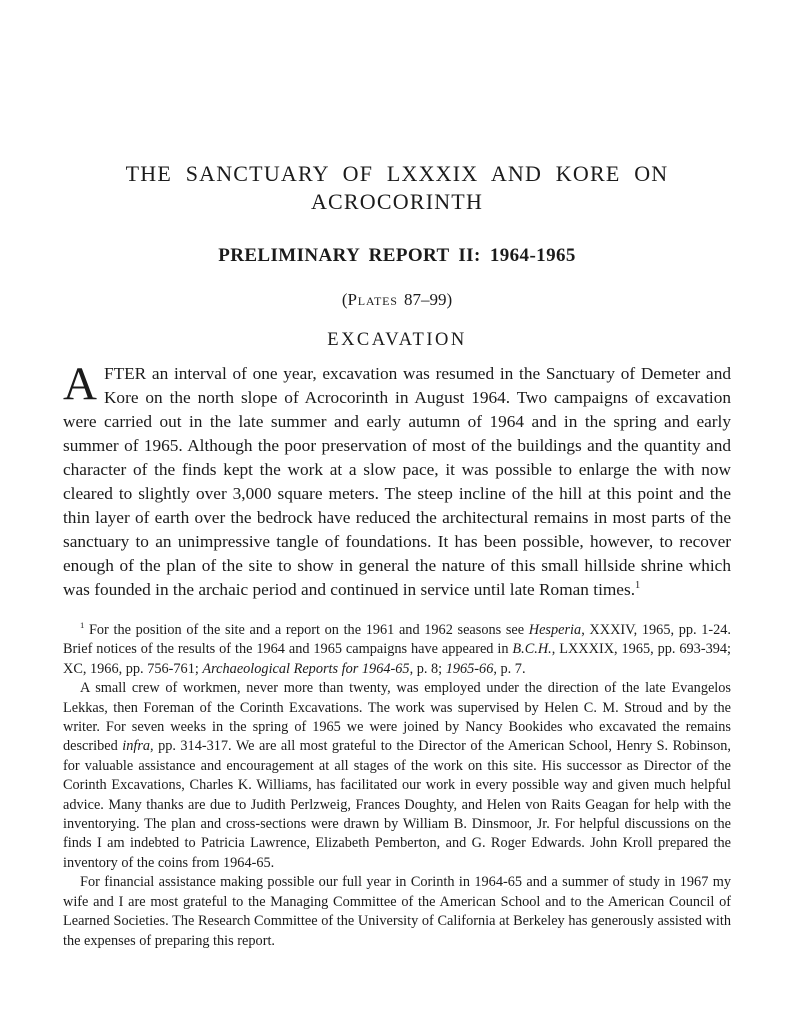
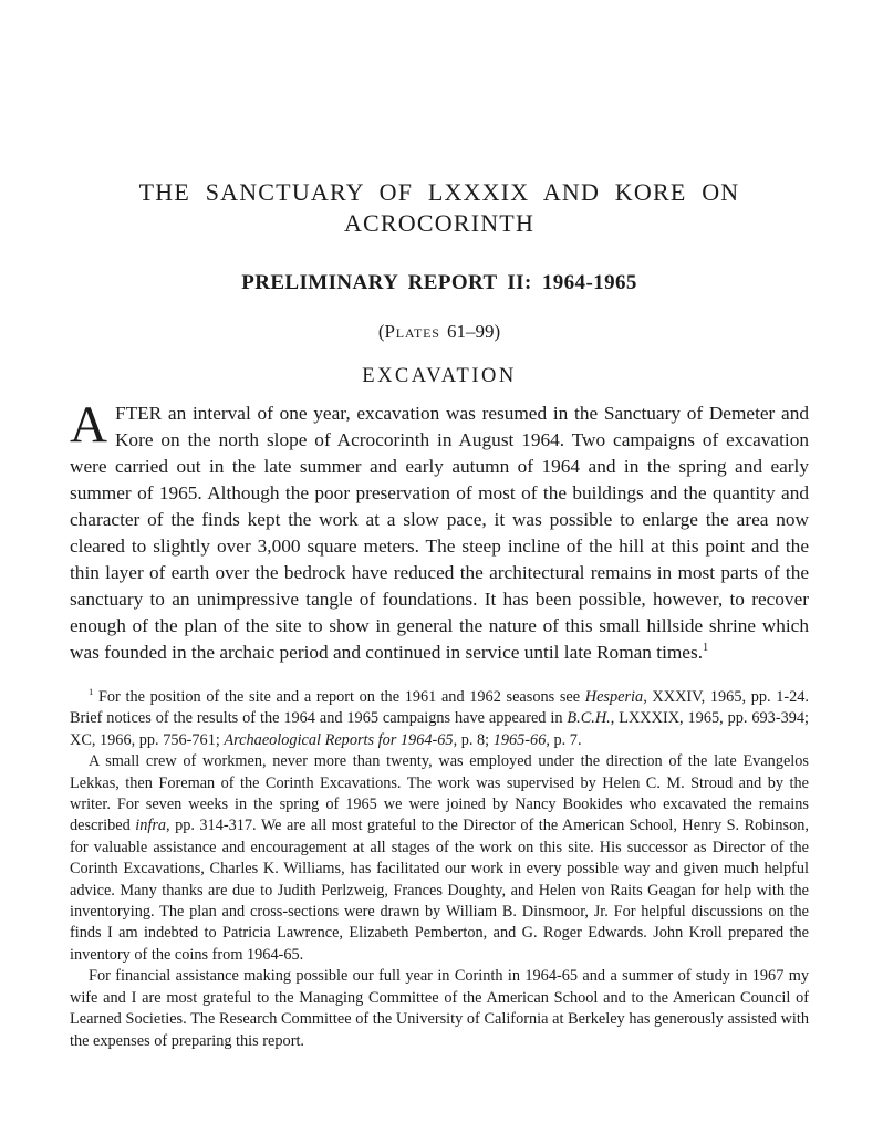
  THE SANCTUARY OF LXXXIX AND KORE ON
  ACROCORINTH
  PRELIMINARY REPORT II: 1964-1965
- (Plates 87–99)
+ (Plates 61–99)
  EXCAVATION
  A
- FTER an interval of one year, excavation was resumed in the Sanctuary of Demeter and Kore on the north slope of Acrocorinth in August 1964. Two campaigns of excavation were carried out in the late summer and early autumn of 1964 and in the spring and early summer of 1965. Although the poor preservation of most of the buildings and the quantity and character of the finds kept the work at a slow pace, it was possible to enlarge the with now cleared to slightly over 3,000 square meters. The steep incline of the hill at this point and the thin layer of earth over the bedrock have reduced the architectural remains in most parts of the sanctuary to an unimpressive tangle of foundations. It has been possible, however, to recover enough of the plan of the site to show in general the nature of this small hillside shrine which was founded in the archaic period and continued in service until late Roman times.1
+ FTER an interval of one year, excavation was resumed in the Sanctuary of Demeter and Kore on the north slope of Acrocorinth in August 1964. Two campaigns of excavation were carried out in the late summer and early autumn of 1964 and in the spring and early summer of 1965. Although the poor preservation of most of the buildings and the quantity and character of the finds kept the work at a slow pace, it was possible to enlarge the area now cleared to slightly over 3,000 square meters. The steep incline of the hill at this point and the thin layer of earth over the bedrock have reduced the architectural remains in most parts of the sanctuary to an unimpressive tangle of foundations. It has been possible, however, to recover enough of the plan of the site to show in general the nature of this small hillside shrine which was founded in the archaic period and continued in service until late Roman times.1
  1 For the position of the site and a report on the 1961 and 1962 seasons see Hesperia, XXXIV, 1965, pp. 1-24. Brief notices of the results of the 1964 and 1965 campaigns have appeared in B.C.H., LXXXIX, 1965, pp. 693-394; XC, 1966, pp. 756-761; Archaeological Reports for 1964-65, p. 8; 1965-66, p. 7.
  A small crew of workmen, never more than twenty, was employed under the direction of the late Evangelos Lekkas, then Foreman of the Corinth Excavations. The work was supervised by Helen C. M. Stroud and by the writer. For seven weeks in the spring of 1965 we were joined by Nancy Bookides who excavated the remains described infra, pp. 314-317. We are all most grateful to the Director of the American School, Henry S. Robinson, for valuable assistance and encouragement at all stages of the work on this site. His successor as Director of the Corinth Excavations, Charles K. Williams, has facilitated our work in every possible way and given much helpful advice. Many thanks are due to Judith Perlzweig, Frances Doughty, and Helen von Raits Geagan for help with the inventorying. The plan and cross-sections were drawn by William B. Dinsmoor, Jr. For helpful discussions on the finds I am indebted to Patricia Lawrence, Elizabeth Pemberton, and G. Roger Edwards. John Kroll prepared the inventory of the coins from 1964-65.
  For financial assistance making possible our full year in Corinth in 1964-65 and a summer of study in 1967 my wife and I are most grateful to the Managing Committee of the American School and to the American Council of Learned Societies. The Research Committee of the University of California at Berkeley has generously assisted with the expenses of preparing this report.
